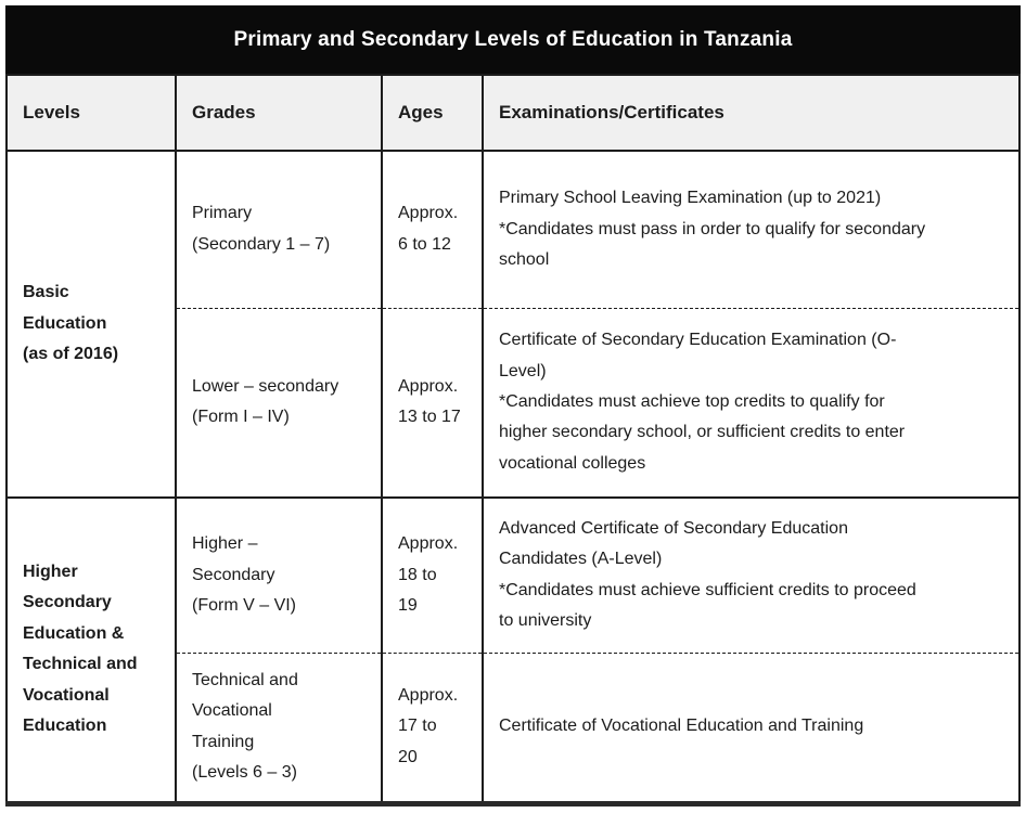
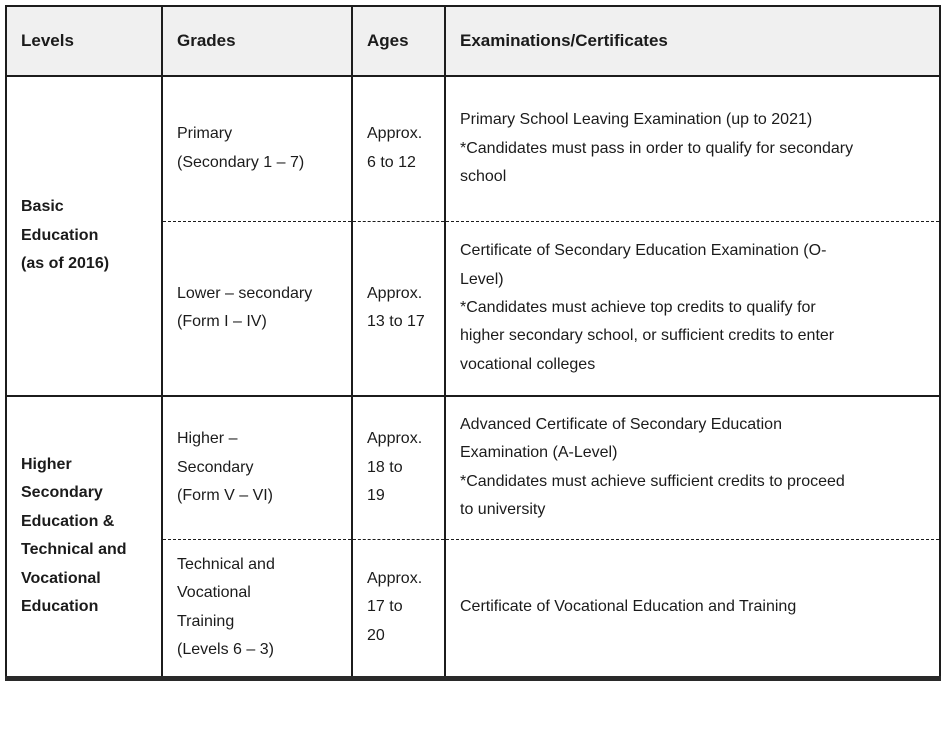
- Primary and Secondary Levels of Education in Tanzania
  Levels	Grades	Ages	Examinations/Certificates
  Basic Education (as of 2016)	Primary (Secondary 1 – 7)	Approx. 6 to 12	Primary School Leaving Examination (up to 2021) *Candidates must pass in order to qualify for secondary school
  Lower – secondary (Form I – IV)	Approx. 13 to 17	Certificate of Secondary Education Examination (O- Level) *Candidates must achieve top credits to qualify for higher secondary school, or sufficient credits to enter vocational colleges
- Higher Secondary Education & Technical and Vocational Education	Higher – Secondary (Form V – VI)	Approx. 18 to 19	Advanced Certificate of Secondary Education Candidates (A-Level) *Candidates must achieve sufficient credits to proceed to university
+ Higher Secondary Education & Technical and Vocational Education	Higher – Secondary (Form V – VI)	Approx. 18 to 19	Advanced Certificate of Secondary Education Examination (A-Level) *Candidates must achieve sufficient credits to proceed to university
  Technical and Vocational Training (Levels 6 – 3)	Approx. 17 to 20	Certificate of Vocational Education and Training
